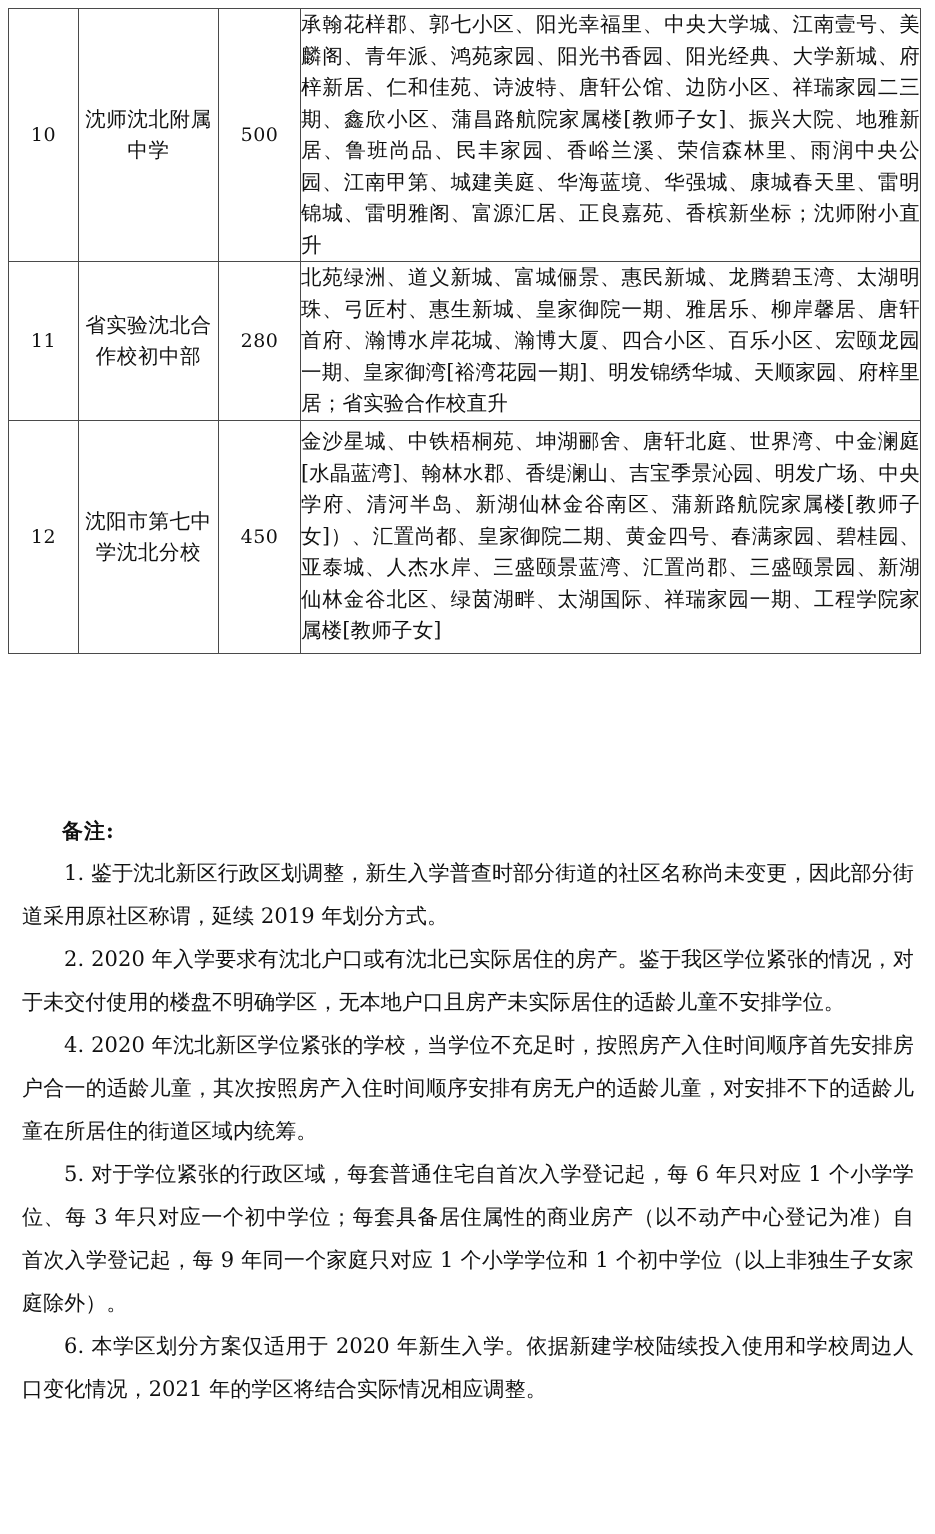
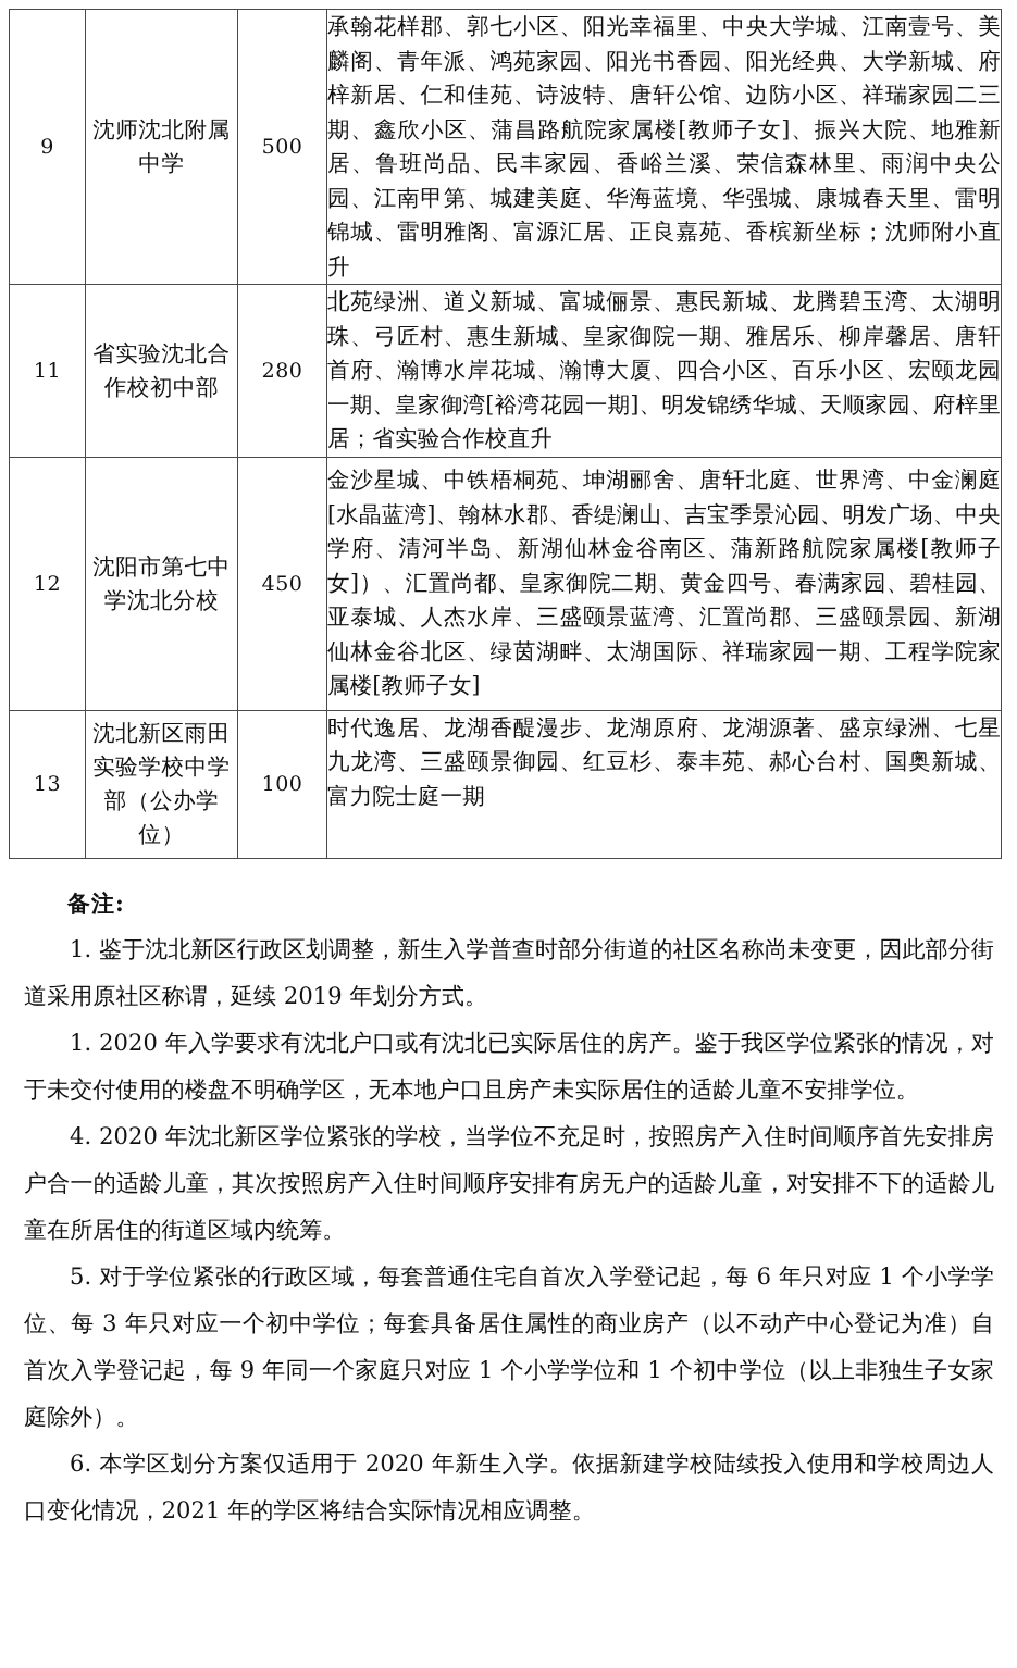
- 10	沈师沈北附属中学	500	承翰花样郡、郭七小区、阳光幸福里、中央大学城、江南壹号、美麟阁、青年派、鸿苑家园、阳光书香园、阳光经典、大学新城、府梓新居、仁和佳苑、诗波特、唐轩公馆、边防小区、祥瑞家园二三期、鑫欣小区、蒲昌路航院家属楼[教师子女]、振兴大院、地雅新居、鲁班尚品、民丰家园、香峪兰溪、荣信森林里、雨润中央公园、江南甲第、城建美庭、华海蓝境、华强城、康城春天里、雷明锦城、雷明雅阁、富源汇居、正良嘉苑、香槟新坐标；沈师附小直升
+ 9	沈师沈北附属中学	500	承翰花样郡、郭七小区、阳光幸福里、中央大学城、江南壹号、美麟阁、青年派、鸿苑家园、阳光书香园、阳光经典、大学新城、府梓新居、仁和佳苑、诗波特、唐轩公馆、边防小区、祥瑞家园二三期、鑫欣小区、蒲昌路航院家属楼[教师子女]、振兴大院、地雅新居、鲁班尚品、民丰家园、香峪兰溪、荣信森林里、雨润中央公园、江南甲第、城建美庭、华海蓝境、华强城、康城春天里、雷明锦城、雷明雅阁、富源汇居、正良嘉苑、香槟新坐标；沈师附小直升
  11	省实验沈北合作校初中部	280	北苑绿洲、道义新城、富城俪景、惠民新城、龙腾碧玉湾、太湖明珠、弓匠村、惠生新城、皇家御院一期、雅居乐、柳岸馨居、唐轩首府、瀚博水岸花城、瀚博大厦、四合小区、百乐小区、宏颐龙园一期、皇家御湾[裕湾花园一期]、明发锦绣华城、天顺家园、府梓里居；省实验合作校直升
  12	沈阳市第七中学沈北分校	450	金沙星城、中铁梧桐苑、坤湖郦舍、唐轩北庭、世界湾、中金澜庭[水晶蓝湾]、翰林水郡、香缇澜山、吉宝季景沁园、明发广场、中央学府、清河半岛、新湖仙林金谷南区、蒲新路航院家属楼[教师子女]）、汇置尚都、皇家御院二期、黄金四号、春满家园、碧桂园、亚泰城、人杰水岸、三盛颐景蓝湾、汇置尚郡、三盛颐景园、新湖仙林金谷北区、绿茵湖畔、太湖国际、祥瑞家园一期、工程学院家属楼[教师子女]
+ 13	沈北新区雨田实验学校中学部（公办学位）	100	时代逸居、龙湖香醍漫步、龙湖原府、龙湖源著、盛京绿洲、七星九龙湾、三盛颐景御园、红豆杉、泰丰苑、郝心台村、国奥新城、富力院士庭一期
  备注:
  1. 鉴于沈北新区行政区划调整，新生入学普查时部分街道的社区名称尚未变更，因此部分街道采用原社区称谓，延续 2019 年划分方式。
- 2. 2020 年入学要求有沈北户口或有沈北已实际居住的房产。鉴于我区学位紧张的情况，对于未交付使用的楼盘不明确学区，无本地户口且房产未实际居住的适龄儿童不安排学位。
+ 1. 2020 年入学要求有沈北户口或有沈北已实际居住的房产。鉴于我区学位紧张的情况，对于未交付使用的楼盘不明确学区，无本地户口且房产未实际居住的适龄儿童不安排学位。
  4. 2020 年沈北新区学位紧张的学校，当学位不充足时，按照房产入住时间顺序首先安排房户合一的适龄儿童，其次按照房产入住时间顺序安排有房无户的适龄儿童，对安排不下的适龄儿童在所居住的街道区域内统筹。
  5. 对于学位紧张的行政区域，每套普通住宅自首次入学登记起，每 6 年只对应 1 个小学学位、每 3 年只对应一个初中学位；每套具备居住属性的商业房产（以不动产中心登记为准）自首次入学登记起，每 9 年同一个家庭只对应 1 个小学学位和 1 个初中学位（以上非独生子女家庭除外）。
  6. 本学区划分方案仅适用于 2020 年新生入学。依据新建学校陆续投入使用和学校周边人口变化情况，2021 年的学区将结合实际情况相应调整。
